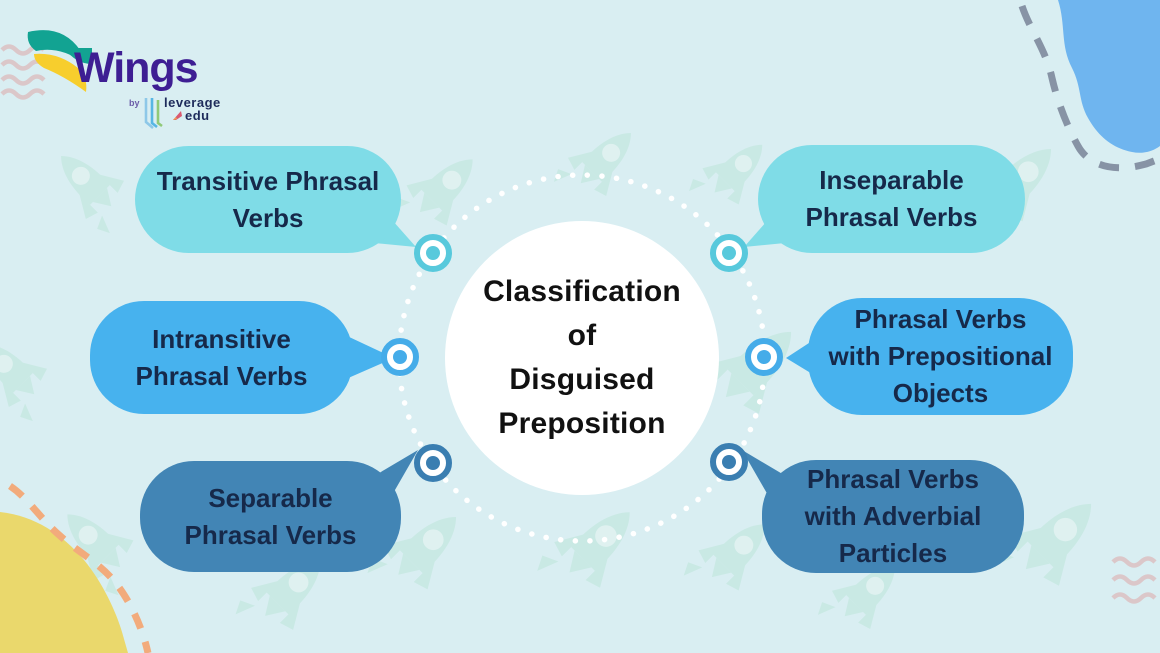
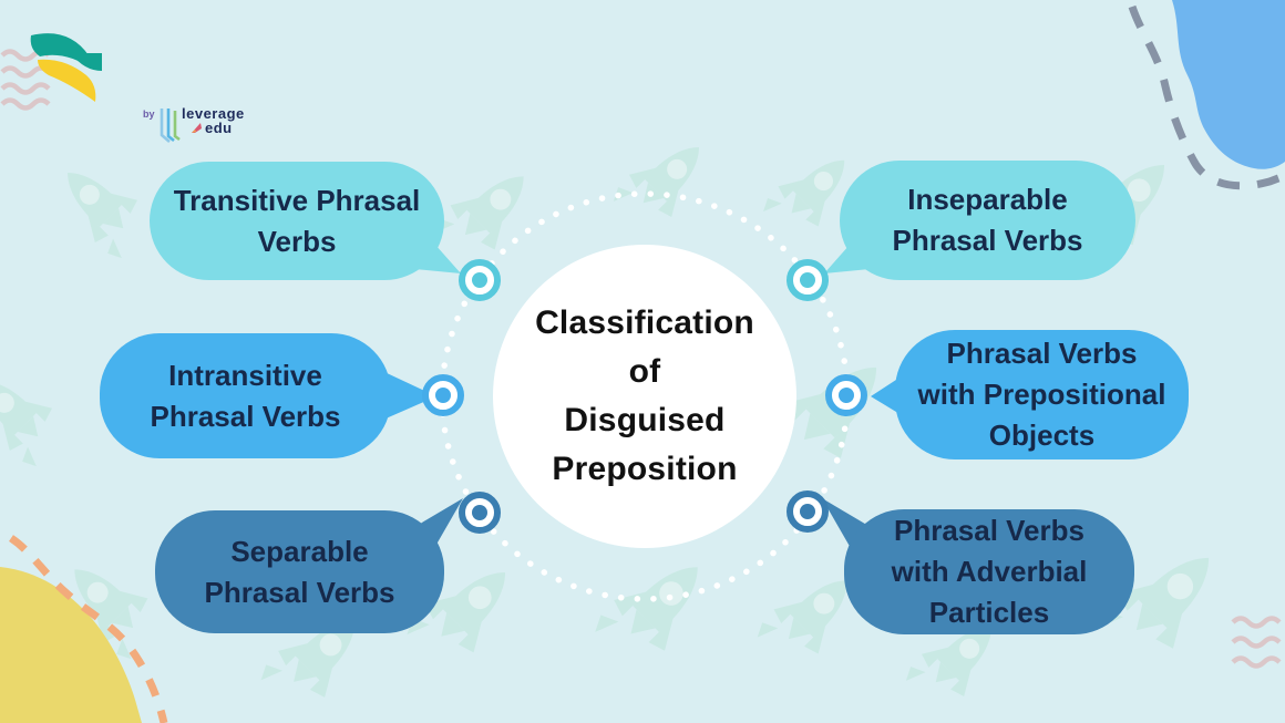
  Classification
  of
  Disguised
  Preposition
  Transitive Phrasal
  Verbs
  Intransitive
  Phrasal Verbs
  Separable
  Phrasal Verbs
  Inseparable
  Phrasal Verbs
  Phrasal Verbs
  with Prepositional
  Objects
  Phrasal Verbs
  with Adverbial
  Particles
- Wings
  by
  leverage
  edu
